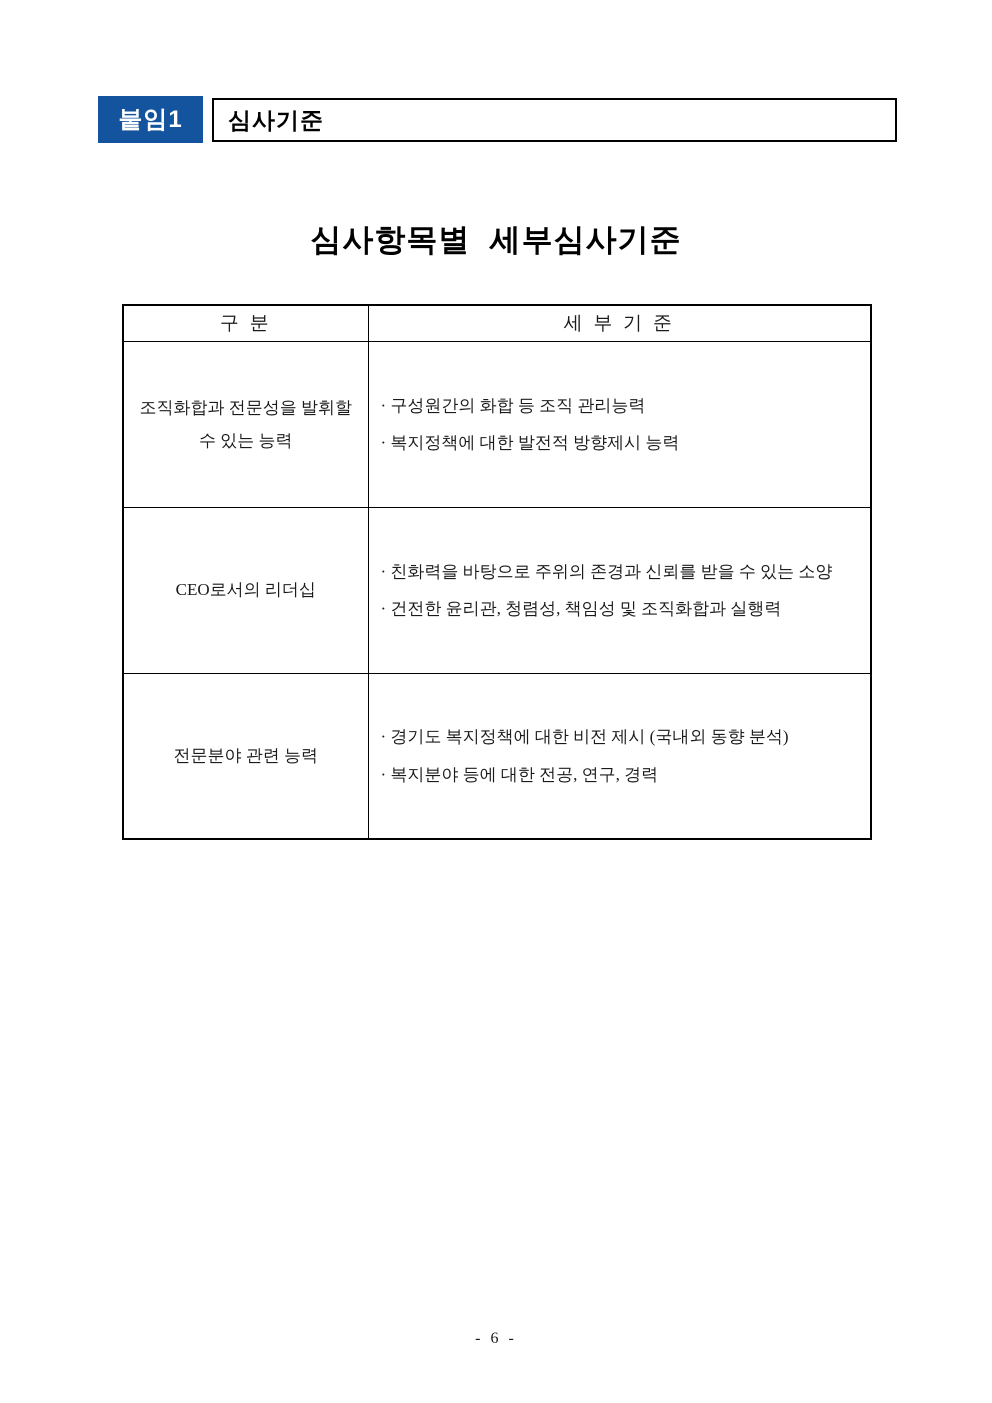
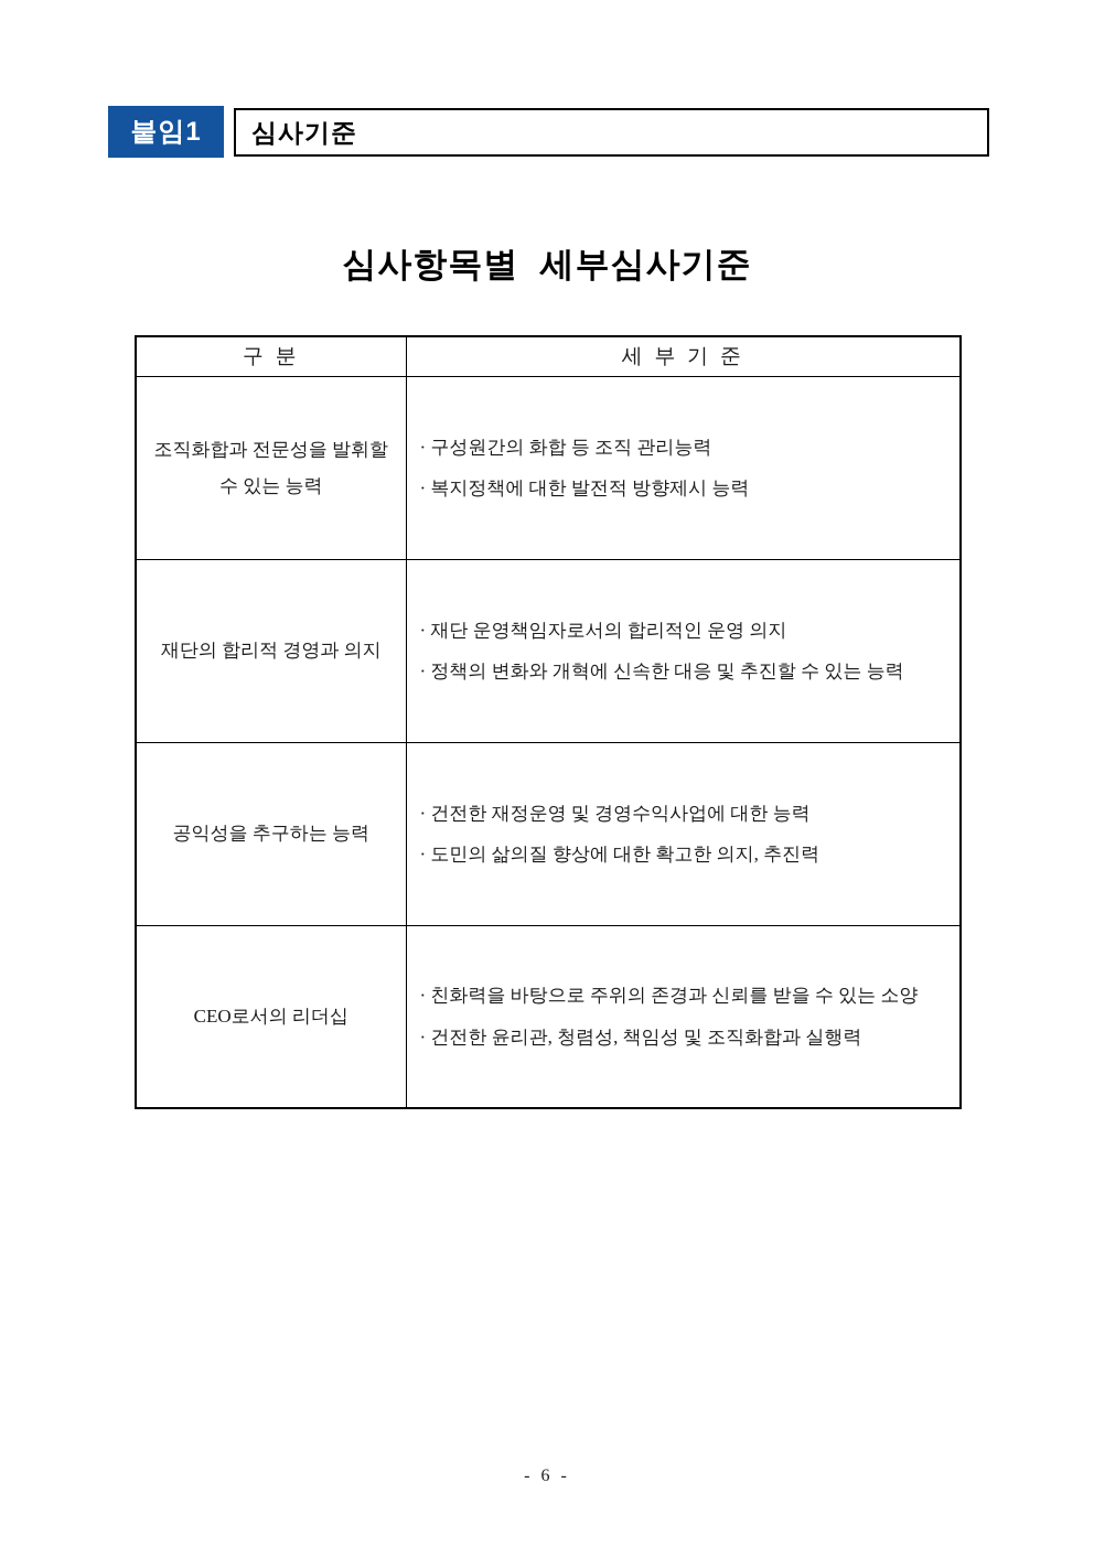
  붙임1
  심사기준
  심사항목별 세부심사기준
  구 분	세 부 기 준
  조직화합과 전문성을 발휘할 수 있는 능력	· 구성원간의 화합 등 조직 관리능력 · 복지정책에 대한 발전적 방향제시 능력
+ 재단의 합리적 경영과 의지	· 재단 운영책임자로서의 합리적인 운영 의지 · 정책의 변화와 개혁에 신속한 대응 및 추진할 수 있는 능력
+ 공익성을 추구하는 능력	· 건전한 재정운영 및 경영수익사업에 대한 능력 · 도민의 삶의질 향상에 대한 확고한 의지, 추진력
  CEO로서의 리더십	· 친화력을 바탕으로 주위의 존경과 신뢰를 받을 수 있는 소양 · 건전한 윤리관, 청렴성, 책임성 및 조직화합과 실행력
- 전문분야 관련 능력	· 경기도 복지정책에 대한 비전 제시 (국내외 동향 분석) · 복지분야 등에 대한 전공, 연구, 경력
  - 6 -
